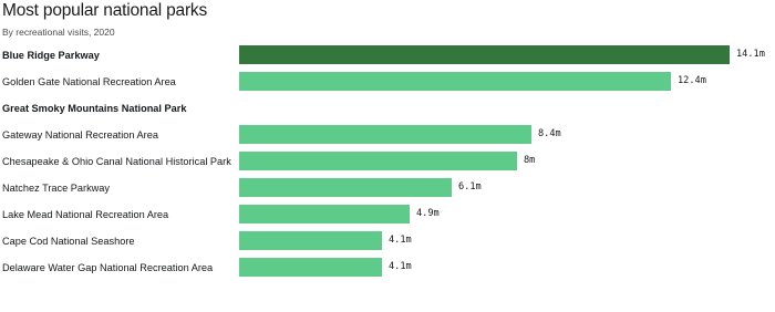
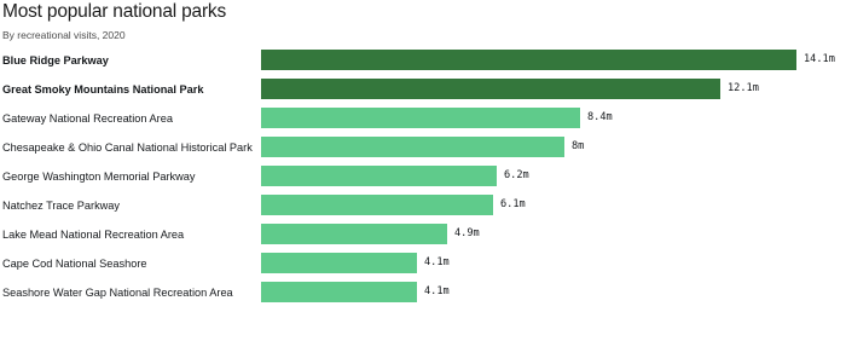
  Most popular national parks
  By recreational visits, 2020
  Blue Ridge Parkway
  14.1m
- Golden Gate National Recreation Area
- 12.4m
  Great Smoky Mountains National Park
+ 12.1m
  Gateway National Recreation Area
  8.4m
  Chesapeake & Ohio Canal National Historical Park
  8m
+ George Washington Memorial Parkway
+ 6.2m
  Natchez Trace Parkway
  6.1m
  Lake Mead National Recreation Area
  4.9m
  Cape Cod National Seashore
  4.1m
- Delaware Water Gap National Recreation Area
+ Seashore Water Gap National Recreation Area
  4.1m
